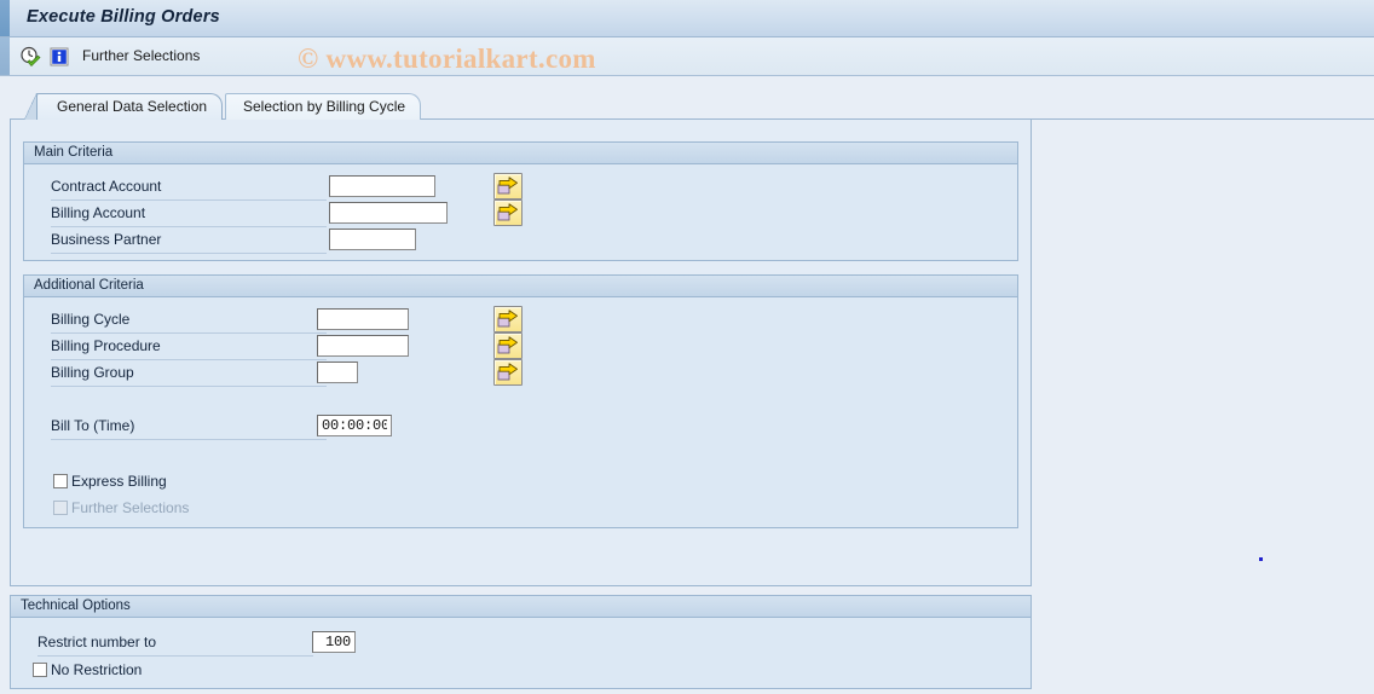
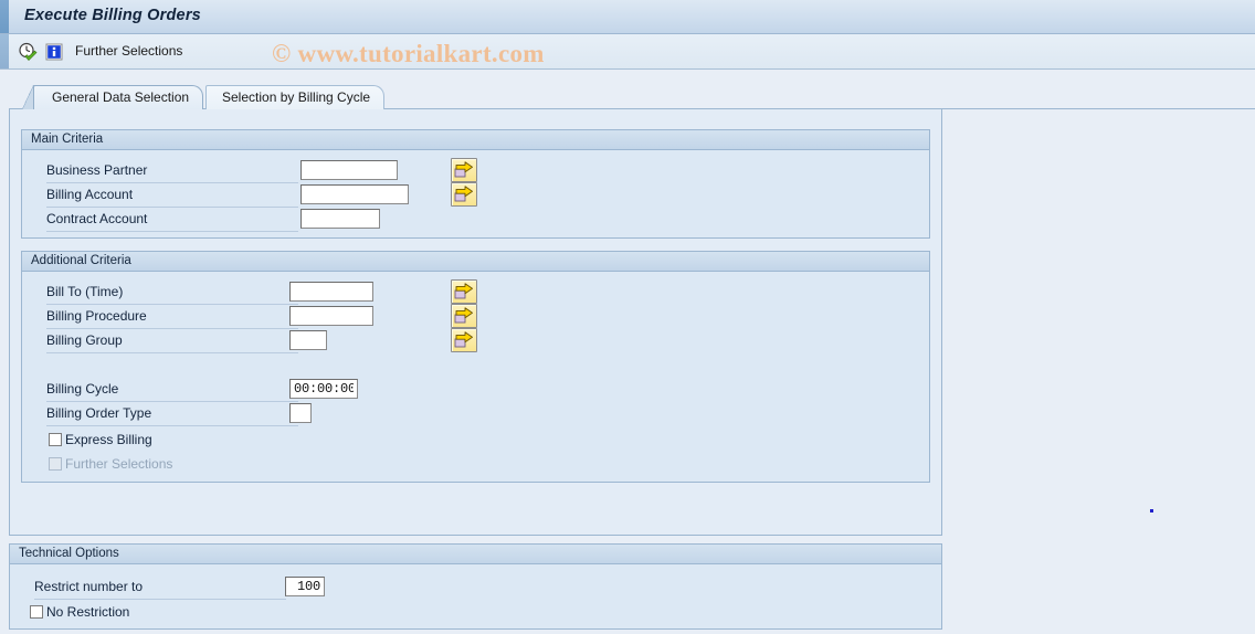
  Execute Billing Orders
  Further Selections
  © www.tutorialkart.com
  General Data Selection
  Selection by Billing Cycle
  Main Criteria
- Contract Account
+ Business Partner
  Billing Account
- Business Partner
+ Contract Account
  Additional Criteria
- Billing Cycle
+ Bill To (Time)
  Billing Procedure
  Billing Group
- Bill To (Time)
+ Billing Cycle
  00:00:00
+ Billing Order Type
  Express Billing
  Further Selections
  Technical Options
  Restrict number to
  100
  No Restriction
